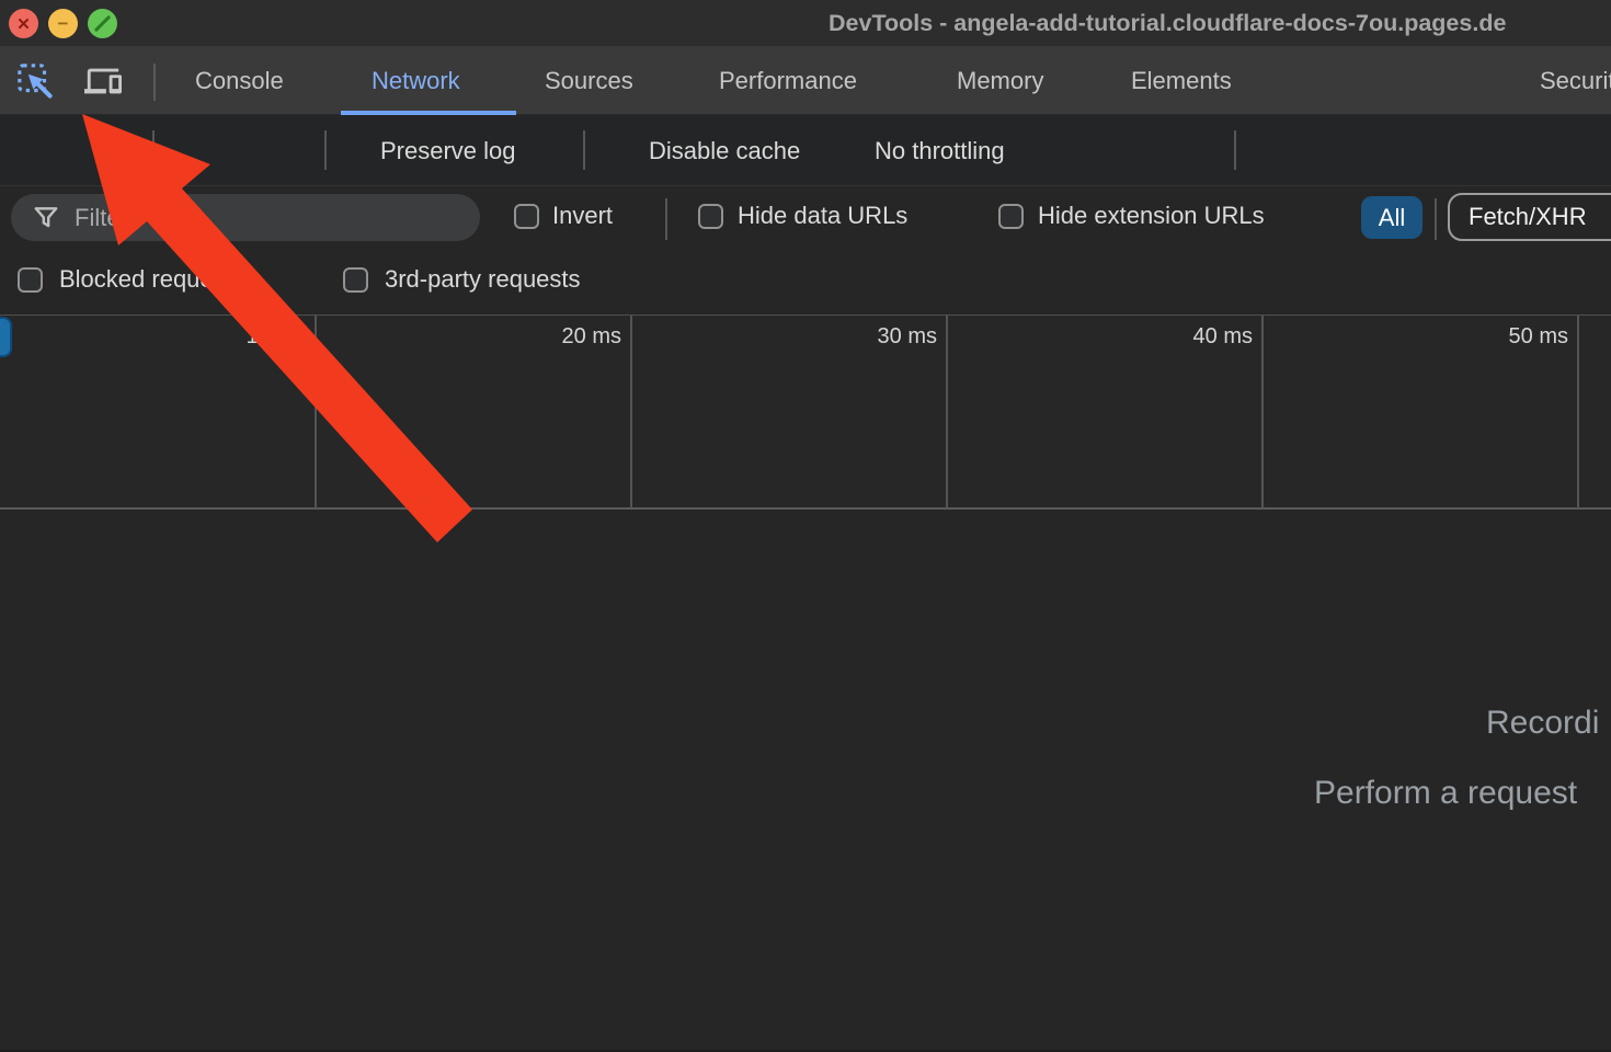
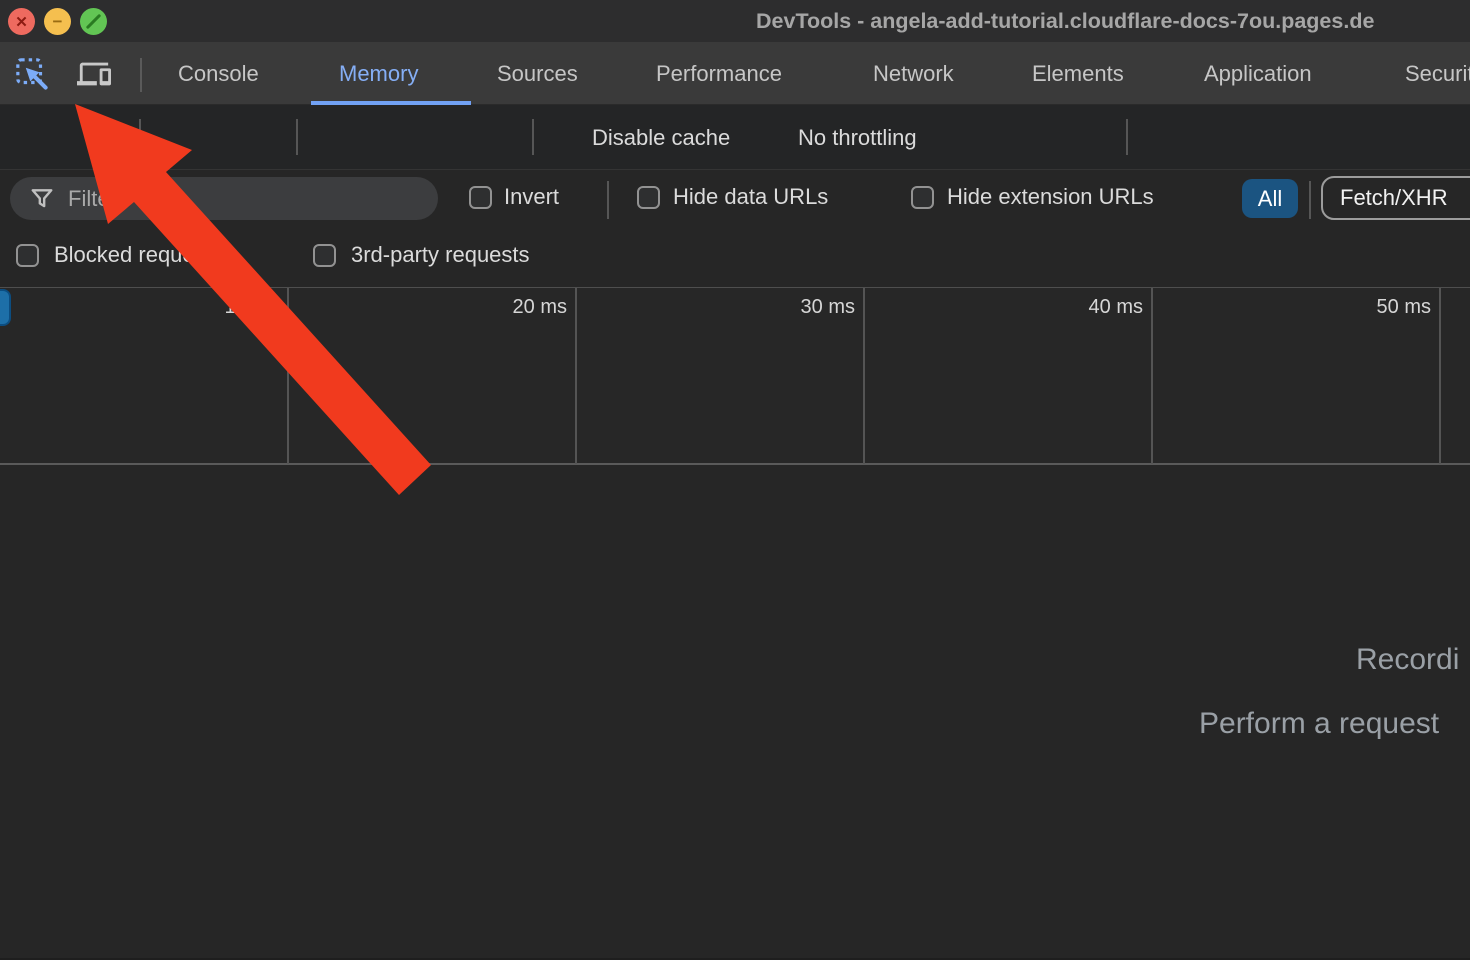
  ✕
  −
  DevTools - angela-add-tutorial.cloudflare-docs-7ou.pages.de
  Console
- Network
+ Memory
  Sources
  Performance
- Memory
+ Network
  Elements
+ Application
  Securi
- Preserve log
  Disable cache
  No throttling
  Invert
  Hide data URLs
  Hide extension URLs
  All
  Fetch/XHR
  Blocked requ
  3rd-party requests
  20 ms
  30 ms
  40 ms
  50 ms
  Recordi
  Perform a request
